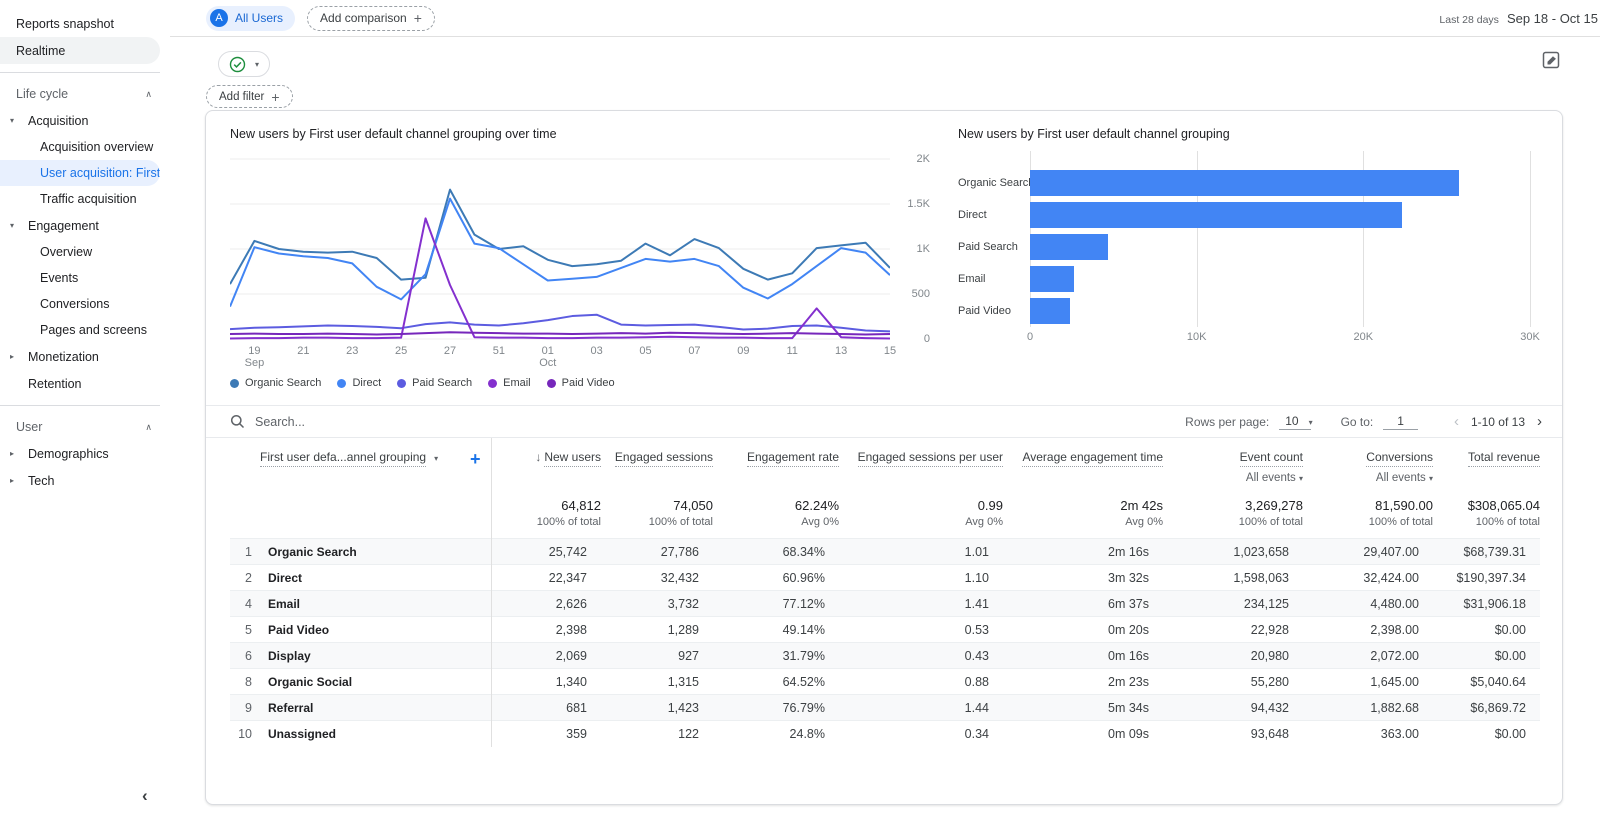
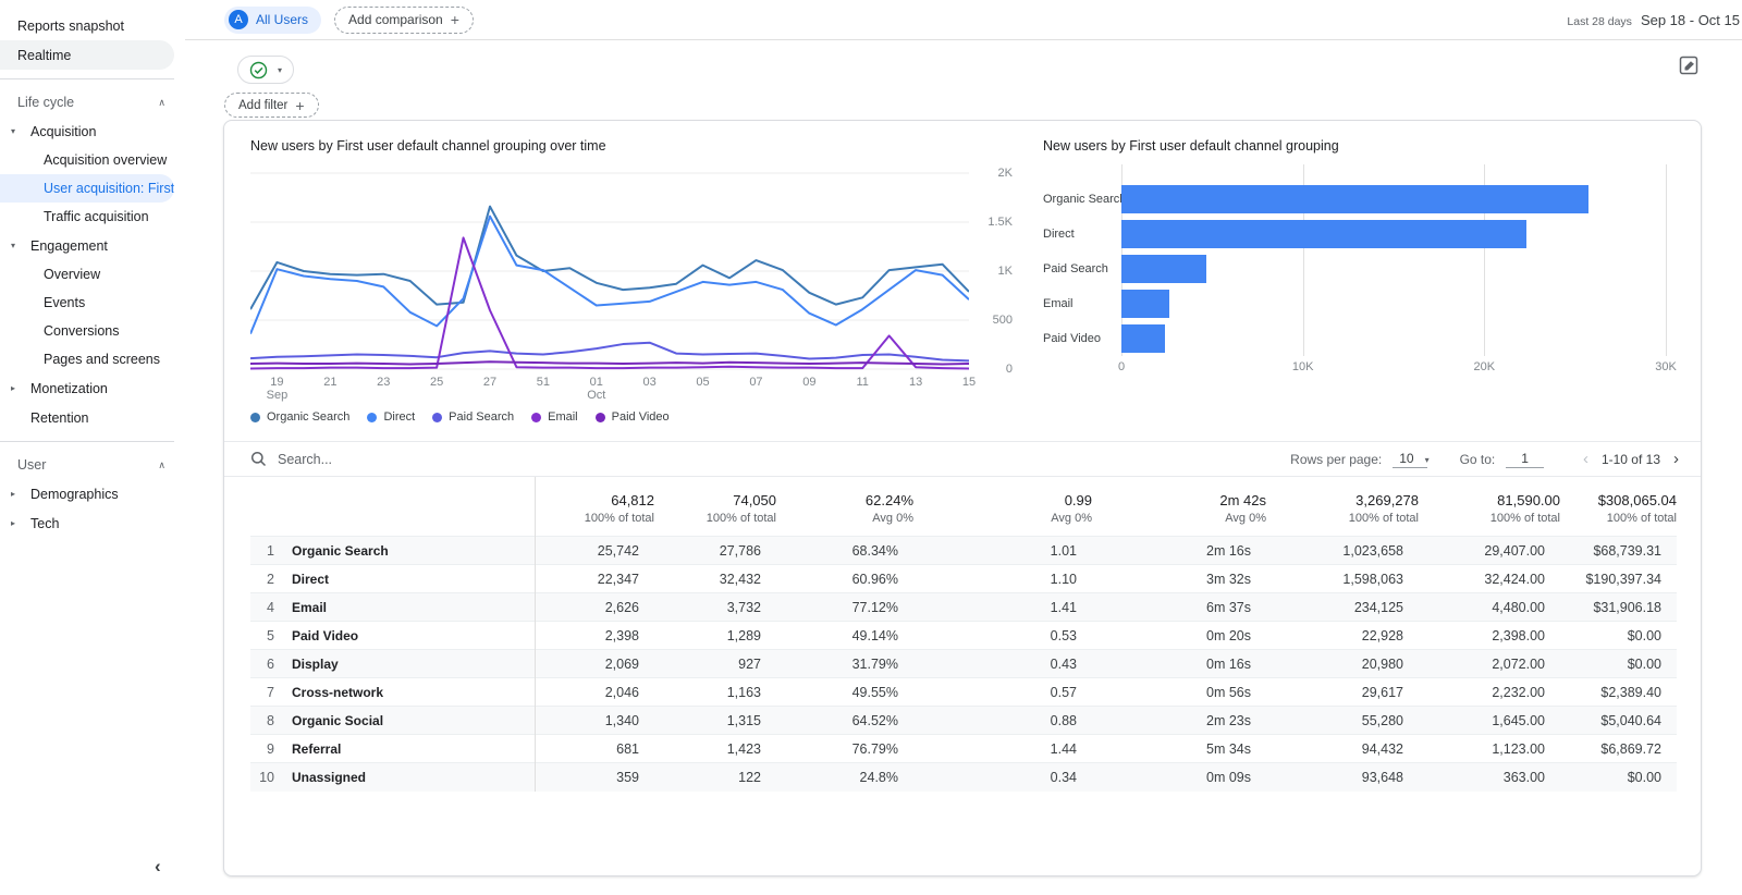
  Reports snapshot
  Realtime
  Life cycle
  ∧
  ▾
  Acquisition
  Acquisition overview
  User acquisition: First
  Traffic acquisition
  ▾
  Engagement
  Overview
  Events
  Conversions
  Pages and screens
  ▸
  Monetization
  Retention
  User
  ∧
  ▸
  Demographics
  ▸
  Tech
  ‹
  A
  All Users
  Add comparison
  +
  Last 28 days
  Sep 18 - Oct 15
  ▾
  Add filter
  +
  New users by First user default channel grouping over time
  2K
  1.5K
  1K
  500
  0
  19
  Sep
  21
  23
  25
  27
  51
  01
  Oct
  03
  05
  07
  09
  11
  13
  15
  Organic Search
  Direct
  Paid Search
  Email
  Paid Video
  New users by First user default channel grouping
  Organic Searc
  Direct
  Paid Search
  Email
  Paid Video
  0
  10K
  20K
  30K
  Search...
  Rows per page:
  10
  ▾
  Go to:
  1
  ‹
  1-10 of 13
  ›
- First user defa...annel grouping ▾ +	↓ New users	Engaged sessions	Engagement rate	Engaged sessions per user	Average engagement time	Event count All events ▾	Conversions All events ▾	Total revenue
  	64,812100% of total	74,050100% of total	62.24%Avg 0%	0.99Avg 0%	2m 42sAvg 0%	3,269,278100% of total	81,590.00100% of total	$308,065.04100% of total
  1 Organic Search	25,742	27,786	68.34%	1.01	2m 16s	1,023,658	29,407.00	$68,739.31
  2 Direct	22,347	32,432	60.96%	1.10	3m 32s	1,598,063	32,424.00	$190,397.34
  4 Email	2,626	3,732	77.12%	1.41	6m 37s	234,125	4,480.00	$31,906.18
  5 Paid Video	2,398	1,289	49.14%	0.53	0m 20s	22,928	2,398.00	$0.00
  6 Display	2,069	927	31.79%	0.43	0m 16s	20,980	2,072.00	$0.00
+ 7 Cross-network	2,046	1,163	49.55%	0.57	0m 56s	29,617	2,232.00	$2,389.40
  8 Organic Social	1,340	1,315	64.52%	0.88	2m 23s	55,280	1,645.00	$5,040.64
- 9 Referral	681	1,423	76.79%	1.44	5m 34s	94,432	1,882.68	$6,869.72
+ 9 Referral	681	1,423	76.79%	1.44	5m 34s	94,432	1,123.00	$6,869.72
  10 Unassigned	359	122	24.8%	0.34	0m 09s	93,648	363.00	$0.00
